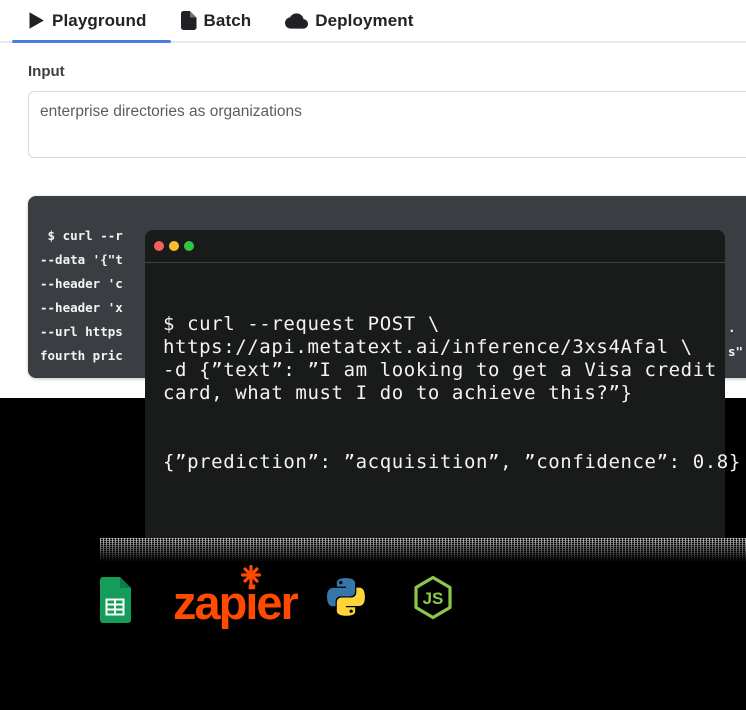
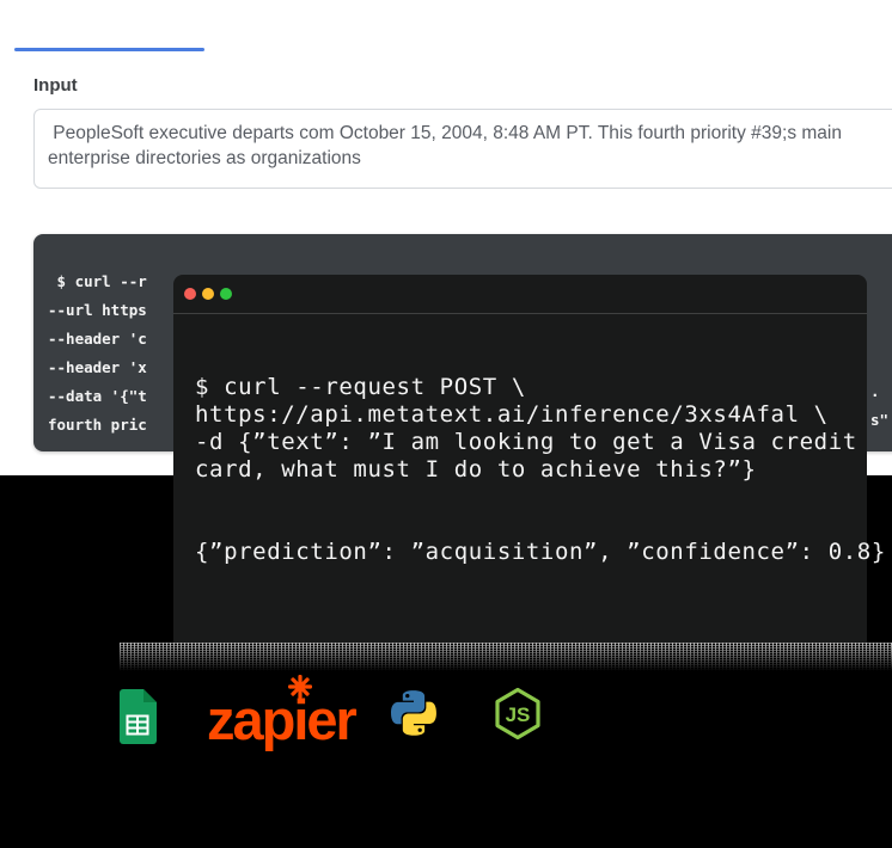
- Playground
- Batch
- Deployment
  Input
+ PeopleSoft executive departs com October 15, 2004, 8:48 AM PT. This fourth priority #39;s main
  enterprise directories as organizations
  $ curl --r
- --data '{"t
+ --url https
  --header 'c
  --header 'x
- --url https
+ --data '{"t
  fourth pric
  .
  s"
  $ curl --request POST \
  https://api.metatext.ai/inference/3xs4Afal \
  -d {”text”: ”I am looking to get a Visa credit
  card, what must I do to achieve this?”}
  {”prediction”: ”acquisition”, ”confidence”: 0.8}
  zapier
  JS
